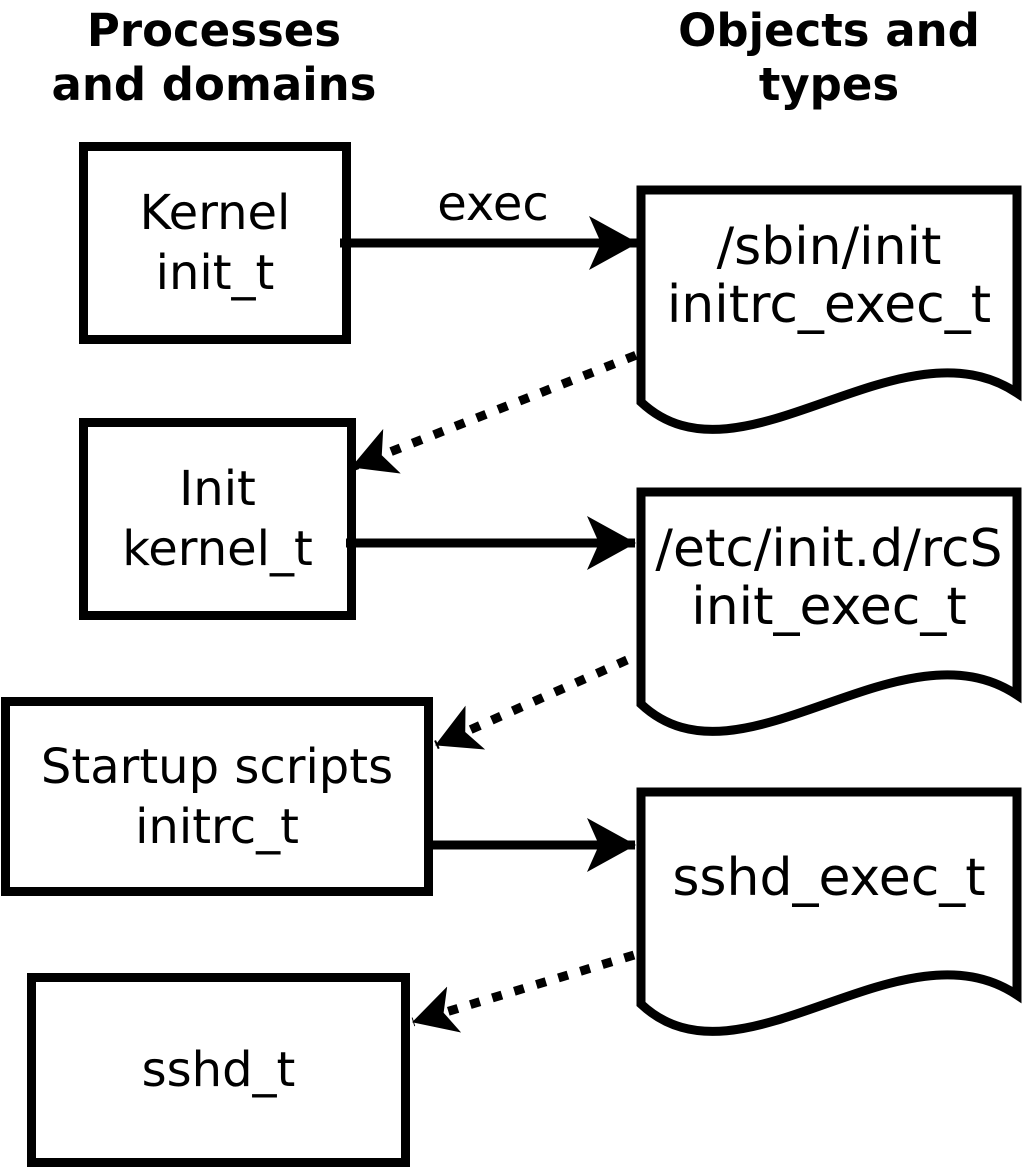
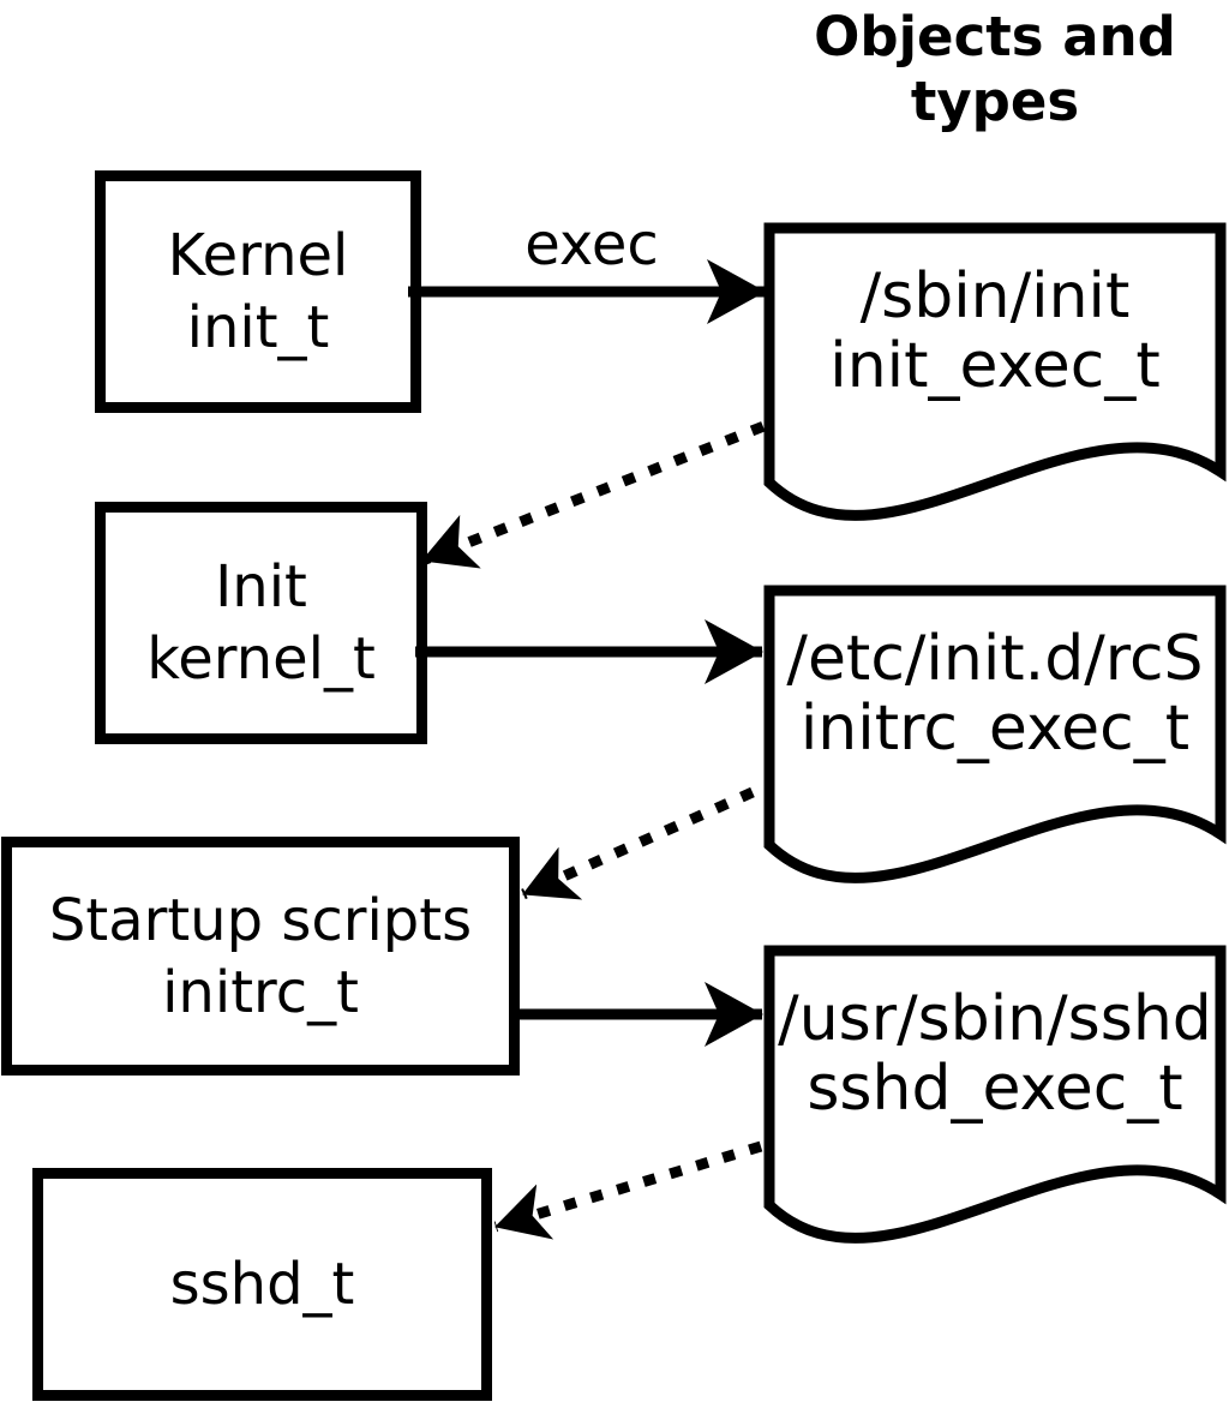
- Processes
- and domains
  Objects and
  types
  Kernel
  init_t
  Init
  kernel_t
  Startup scripts
  initrc_t
  sshd_t
  /sbin/init
- initrc_exec_t
+ init_exec_t
  /etc/init.d/rcS
- init_exec_t
+ initrc_exec_t
+ /usr/sbin/sshd
  sshd_exec_t
  exec
